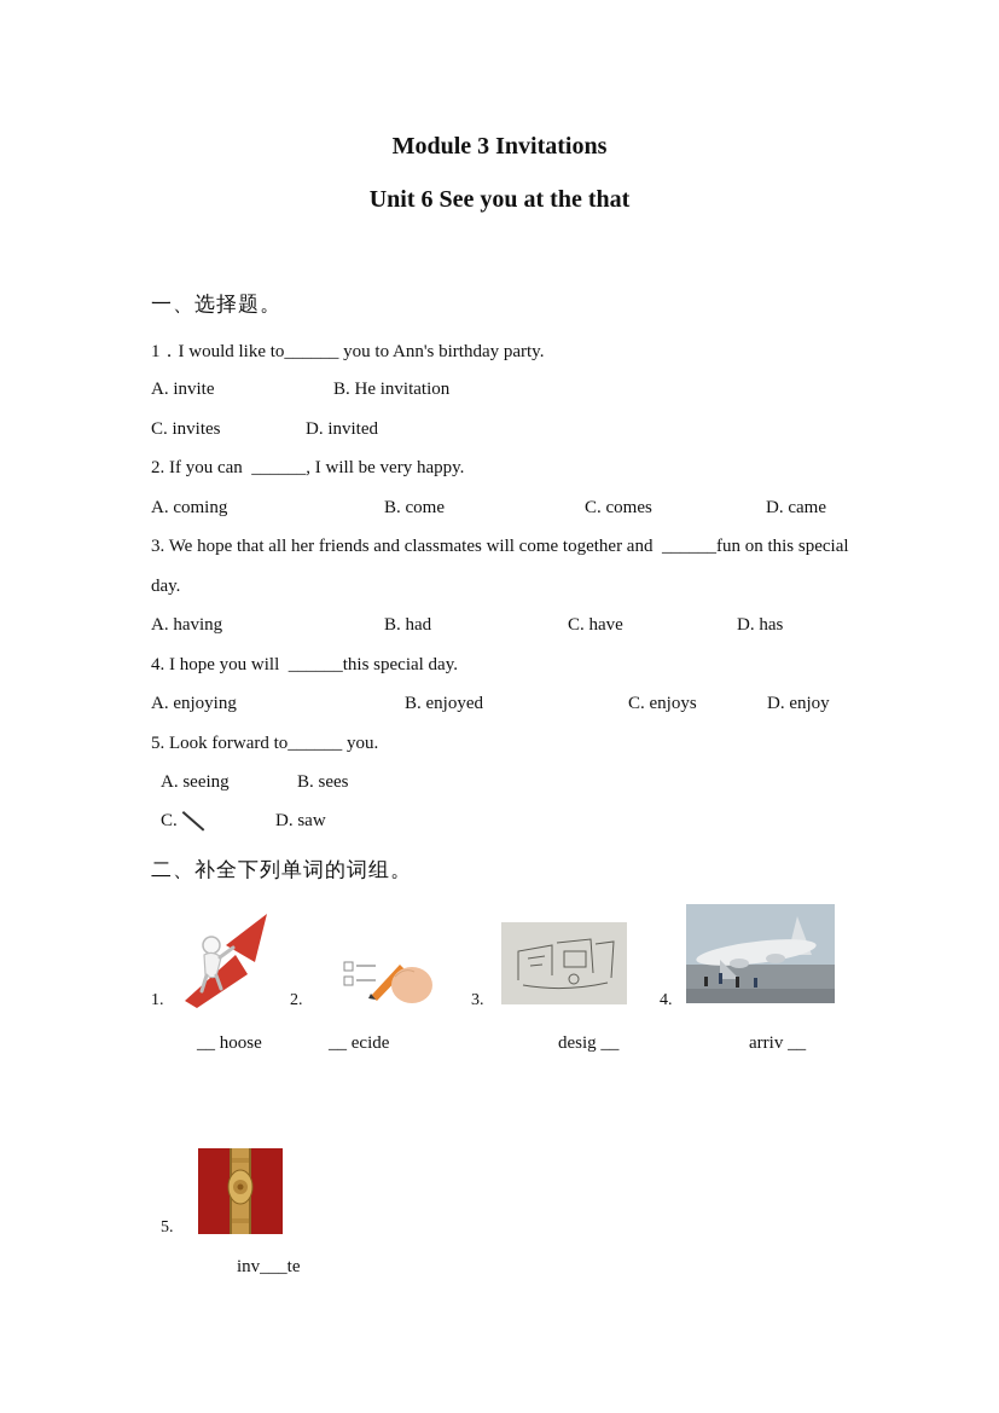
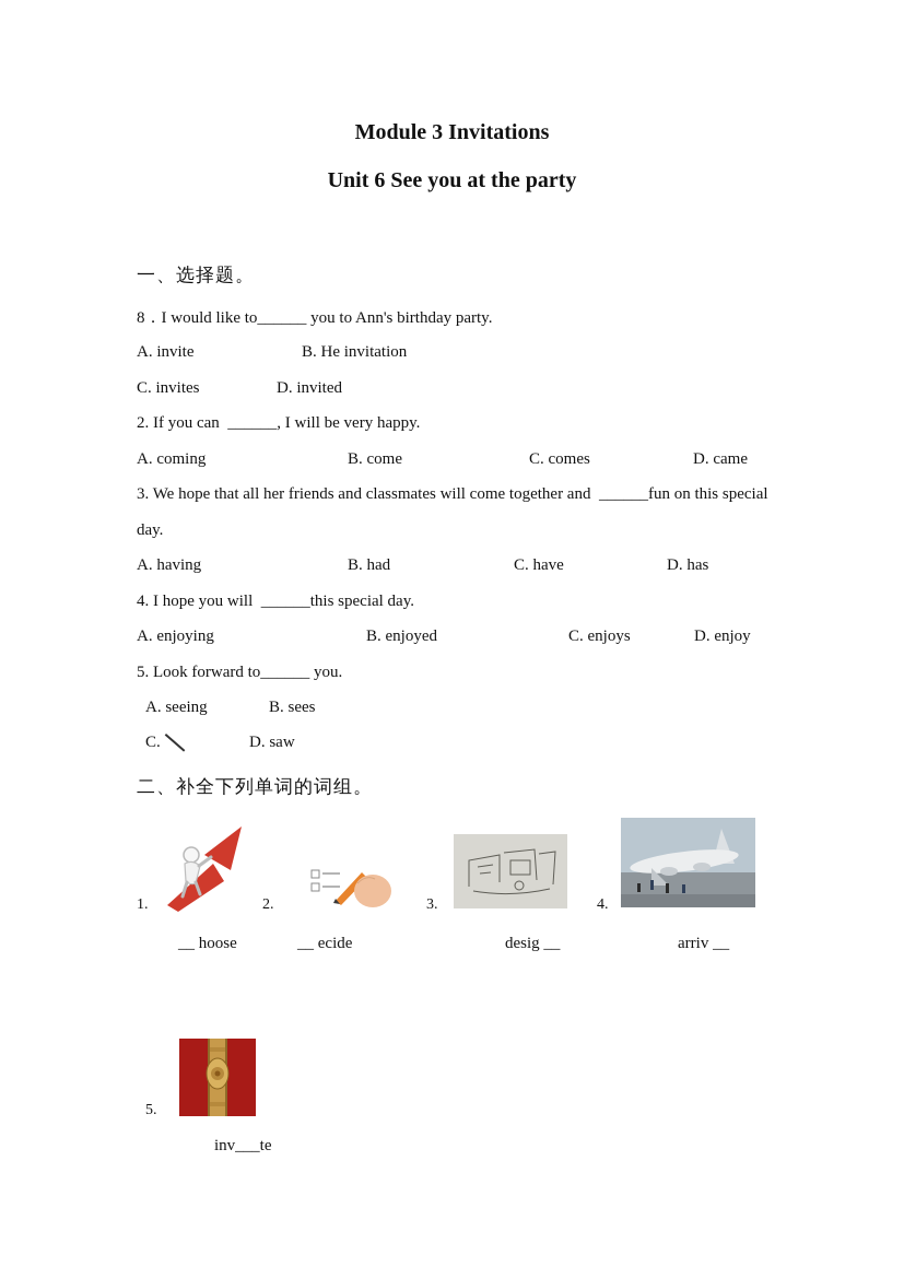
  Module 3 Invitations
- Unit 6 See you at the that
+ Unit 6 See you at the party
  一、选择题。
- 1．I would like to______ you to Ann's birthday party.
+ 8．I would like to______ you to Ann's birthday party.
  A. invite
  B. He invitation
  C. invites
  D. invited
  2. If you can ______, I will be very happy.
  A. coming
  B. come
  C. comes
  D. came
  3. We hope that all her friends and classmates will come together and ______fun on this special
  day.
  A. having
  B. had
  C. have
  D. has
  4. I hope you will ______this special day.
  A. enjoying
  B. enjoyed
  C. enjoys
  D. enjoy
  5. Look forward to______ you.
  A. seeing
  B. sees
  C.
  D. saw
  二、补全下列单词的词组。
  1.
  2.
  3.
  4.
  __ hoose
  __ ecide
  desig __
  arriv __
  5.
  inv___te
